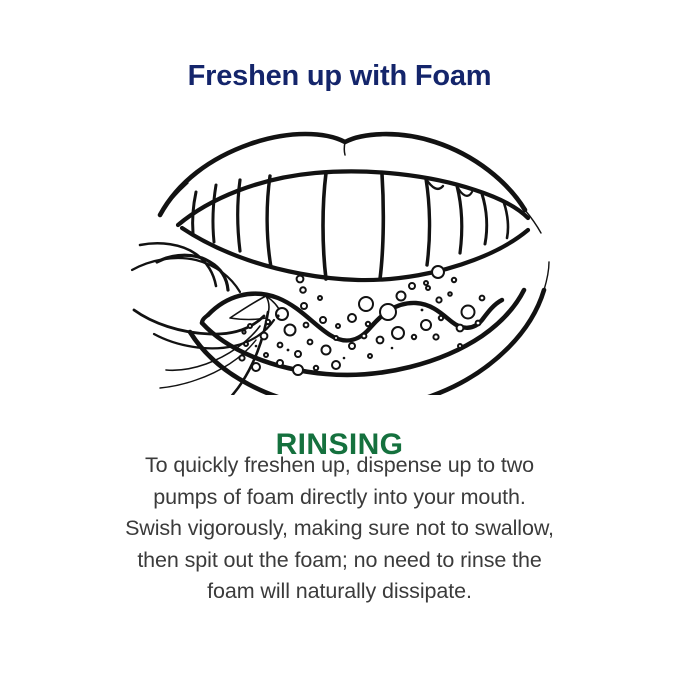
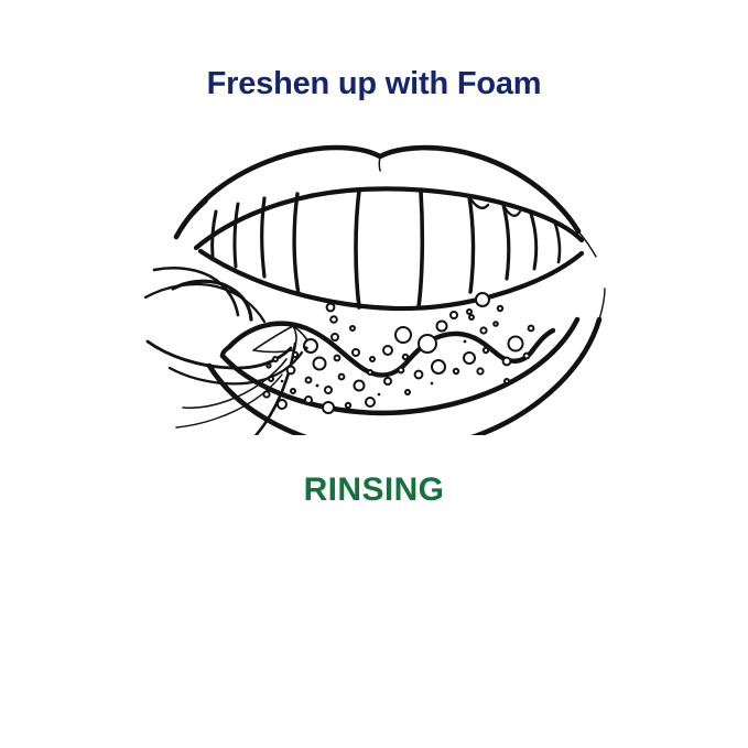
  Freshen up with Foam
  RINSING
- To quickly freshen up, dispense up to two
- pumps of foam directly into your mouth.
- Swish vigorously, making sure not to swallow,
- then spit out the foam; no need to rinse the
- foam will naturally dissipate.
